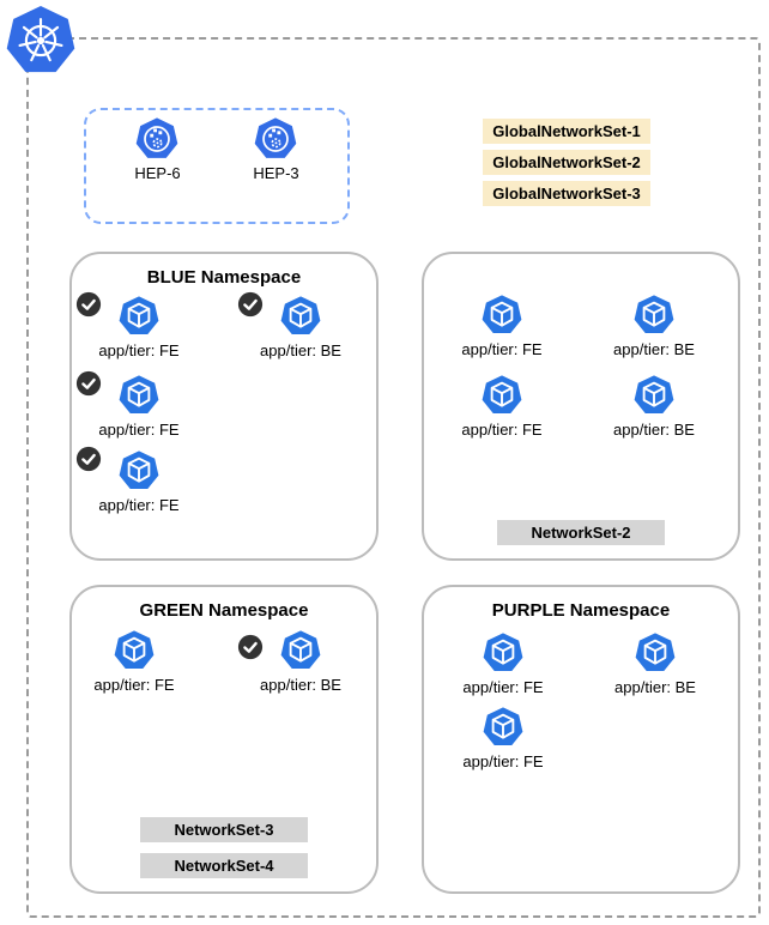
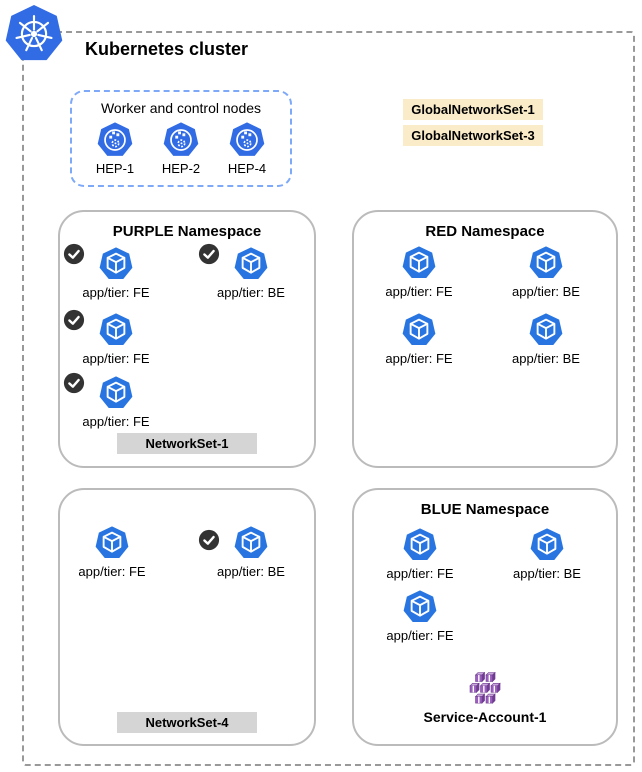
+ Kubernetes cluster
+ Worker and control nodes
+ HEP-1
- HEP-6
+ HEP-2
- HEP-3
+ HEP-4
  GlobalNetworkSet-1
- GlobalNetworkSet-2
  GlobalNetworkSet-3
- BLUE Namespace
+ PURPLE Namespace
  app/tier: FE
  app/tier: BE
  app/tier: FE
  app/tier: FE
+ NetworkSet-1
+ RED Namespace
  app/tier: FE
  app/tier: BE
  app/tier: FE
  app/tier: BE
- NetworkSet-2
- GREEN Namespace
  app/tier: FE
  app/tier: BE
- NetworkSet-3
  NetworkSet-4
- PURPLE Namespace
+ BLUE Namespace
  app/tier: FE
  app/tier: BE
  app/tier: FE
+ Service-Account-1
